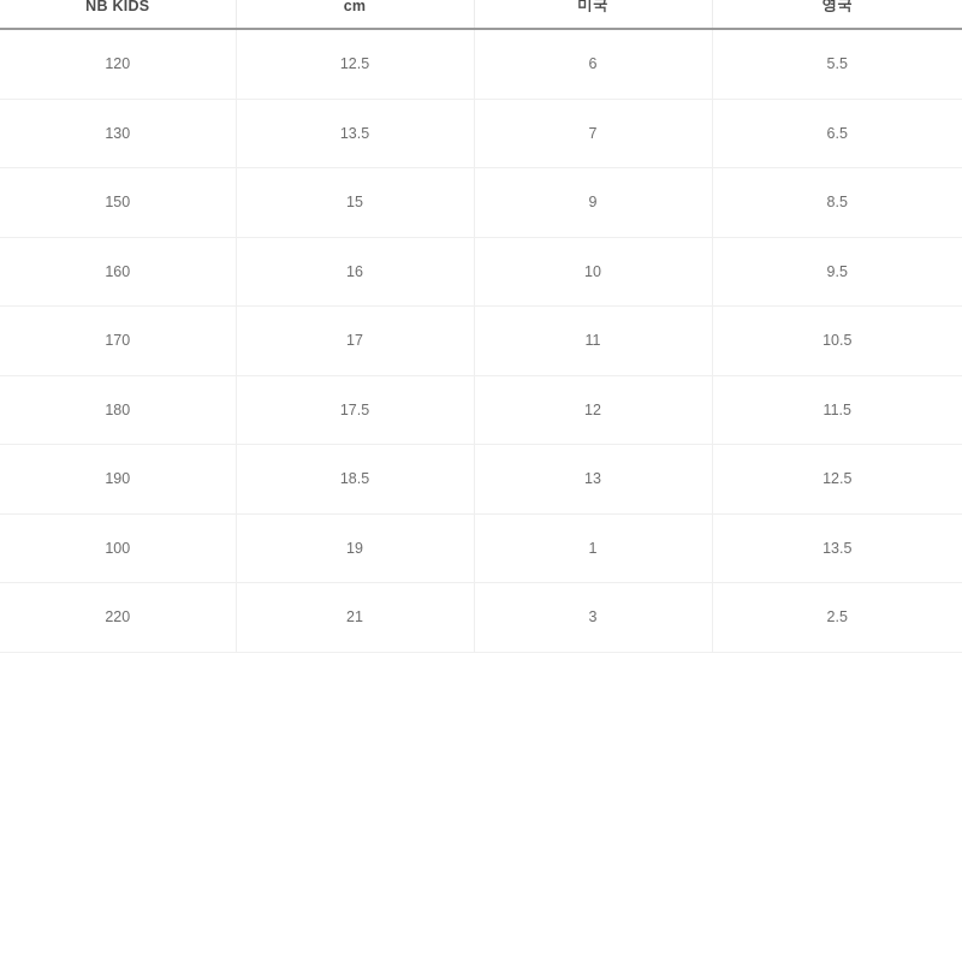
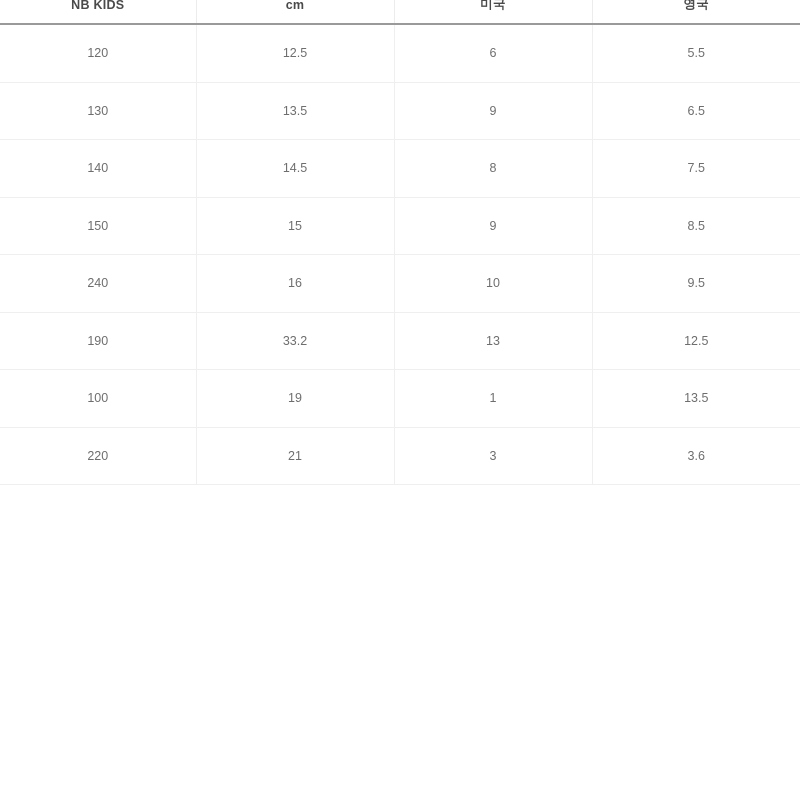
  NB KIDS	cm	미국	영국
  120	12.5	6	5.5
- 130	13.5	7	6.5
+ 130	13.5	9	6.5
+ 140	14.5	8	7.5
  150	15	9	8.5
- 160	16	10	9.5
+ 240	16	10	9.5
- 170	17	11	10.5
- 180	17.5	12	11.5
- 190	18.5	13	12.5
+ 190	33.2	13	12.5
  100	19	1	13.5
- 220	21	3	2.5
+ 220	21	3	3.6
